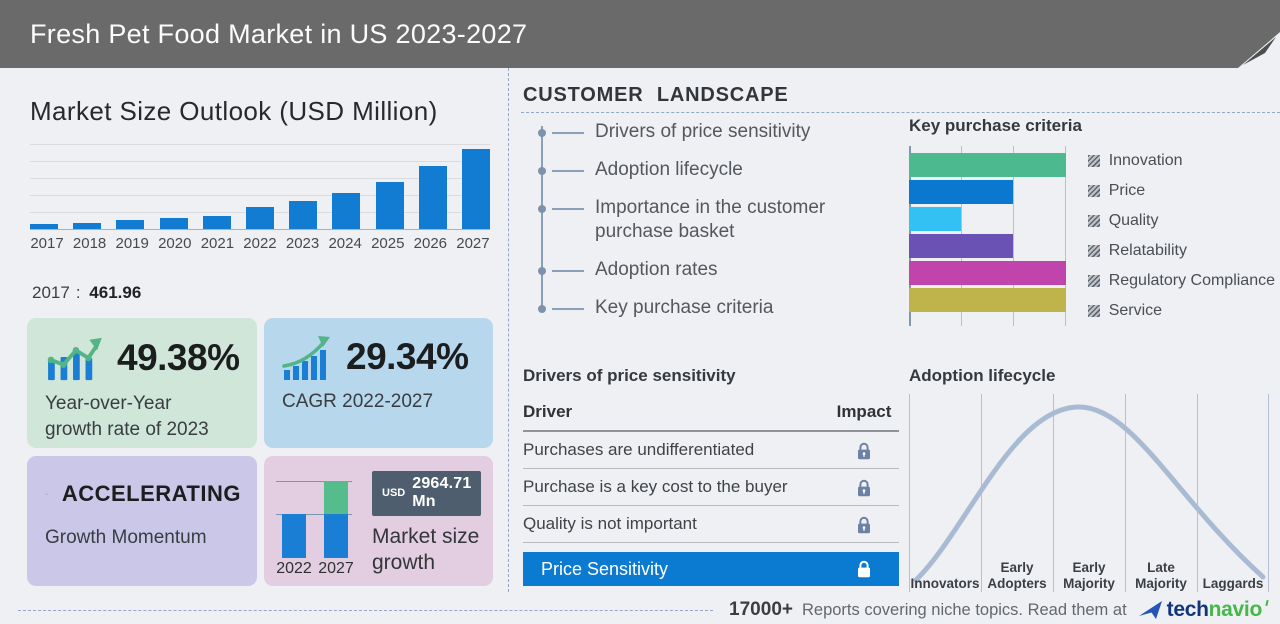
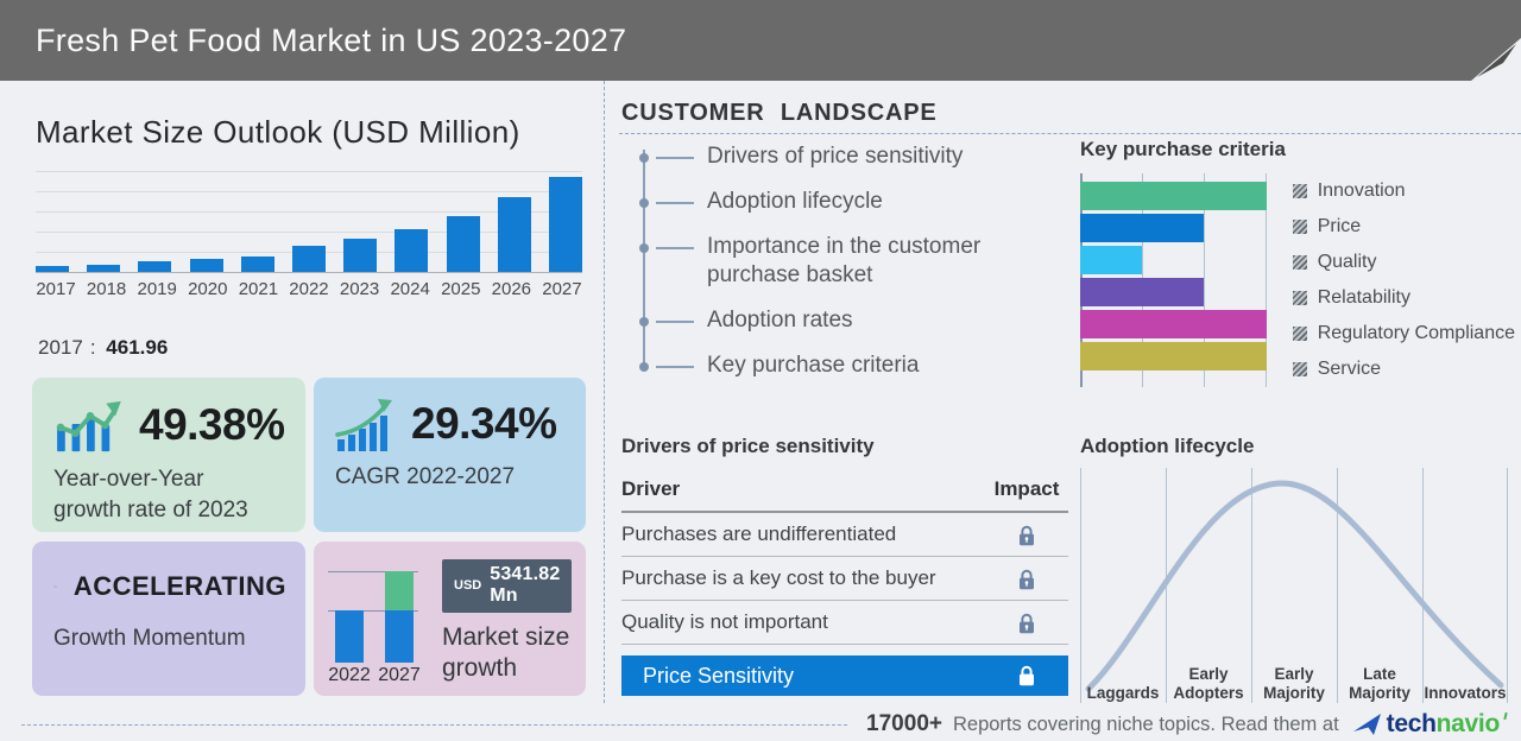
  Fresh Pet Food Market in US 2023-2027
  Market Size Outlook (USD Million)
  2017
  2018
  2019
  2020
  2021
  2022
  2023
  2024
  2025
  2026
  2027
  2017 : 461.96
  49.38%
  Year-over-Year
  growth rate of 2023
  29.34%
  CAGR 2022-2027
  ACCELERATING
  Growth Momentum
  2022
  2027
  USD
- 2964.71 Mn
+ 5341.82 Mn
  Market size
  growth
  CUSTOMER LANDSCAPE
  Drivers of price sensitivity
  Adoption lifecycle
  Importance in the customer purchase basket
  Adoption rates
  Key purchase criteria
  Key purchase criteria
  Innovation
  Price
  Quality
  Relatability
  Regulatory Compliance
  Service
  Drivers of price sensitivity
  Driver
  Impact
  Purchases are undifferentiated
  Purchase is a key cost to the buyer
  Quality is not important
  Price Sensitivity
  Adoption lifecycle
- Innovators
+ Laggards
  Early
  Adopters
  Early
  Majority
  Late
  Majority
- Laggards
+ Innovators
  17000+
  Reports covering niche topics. Read them at
  tech
  navio
